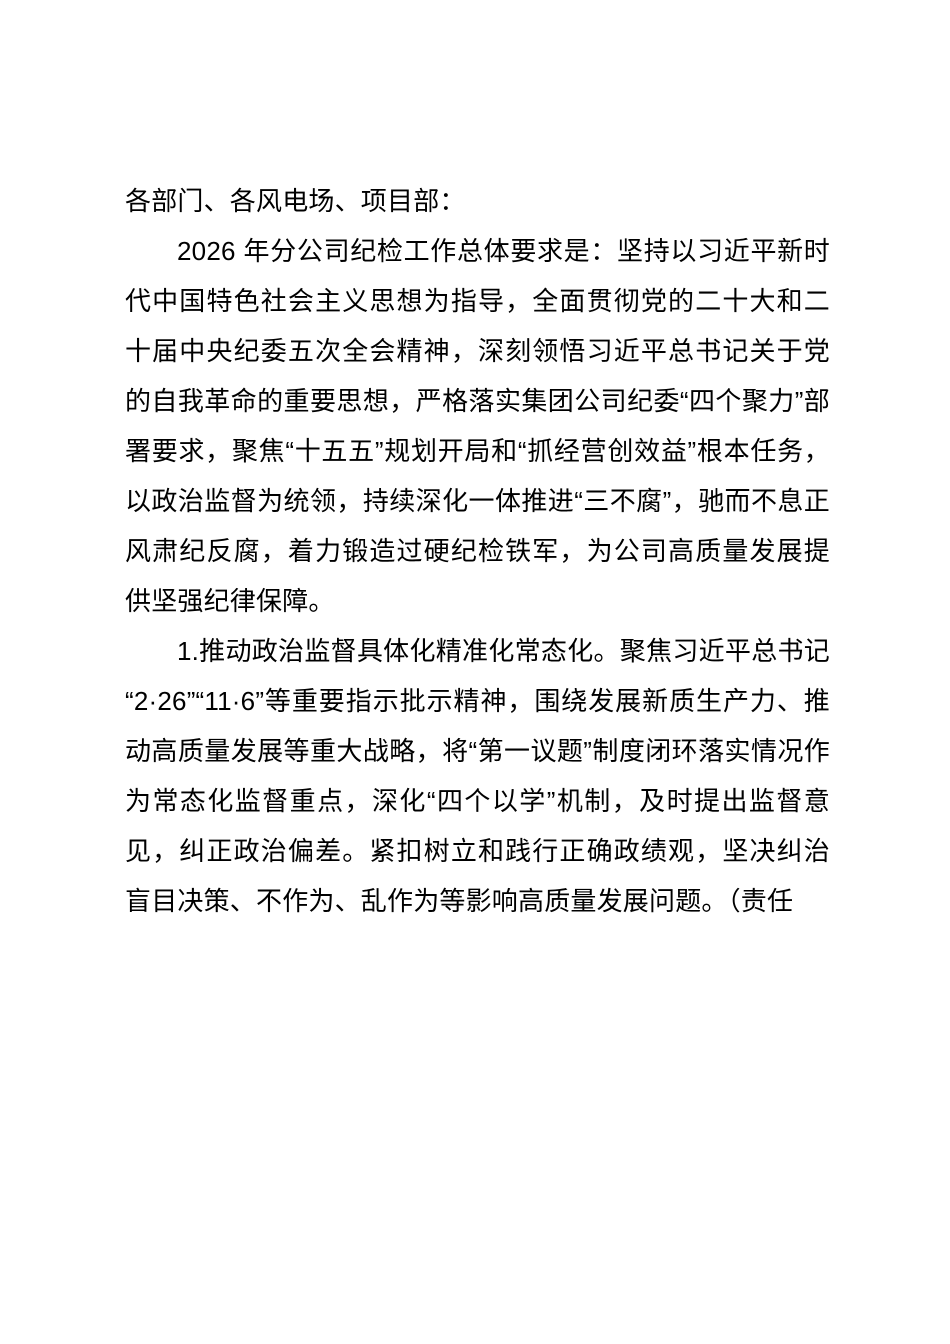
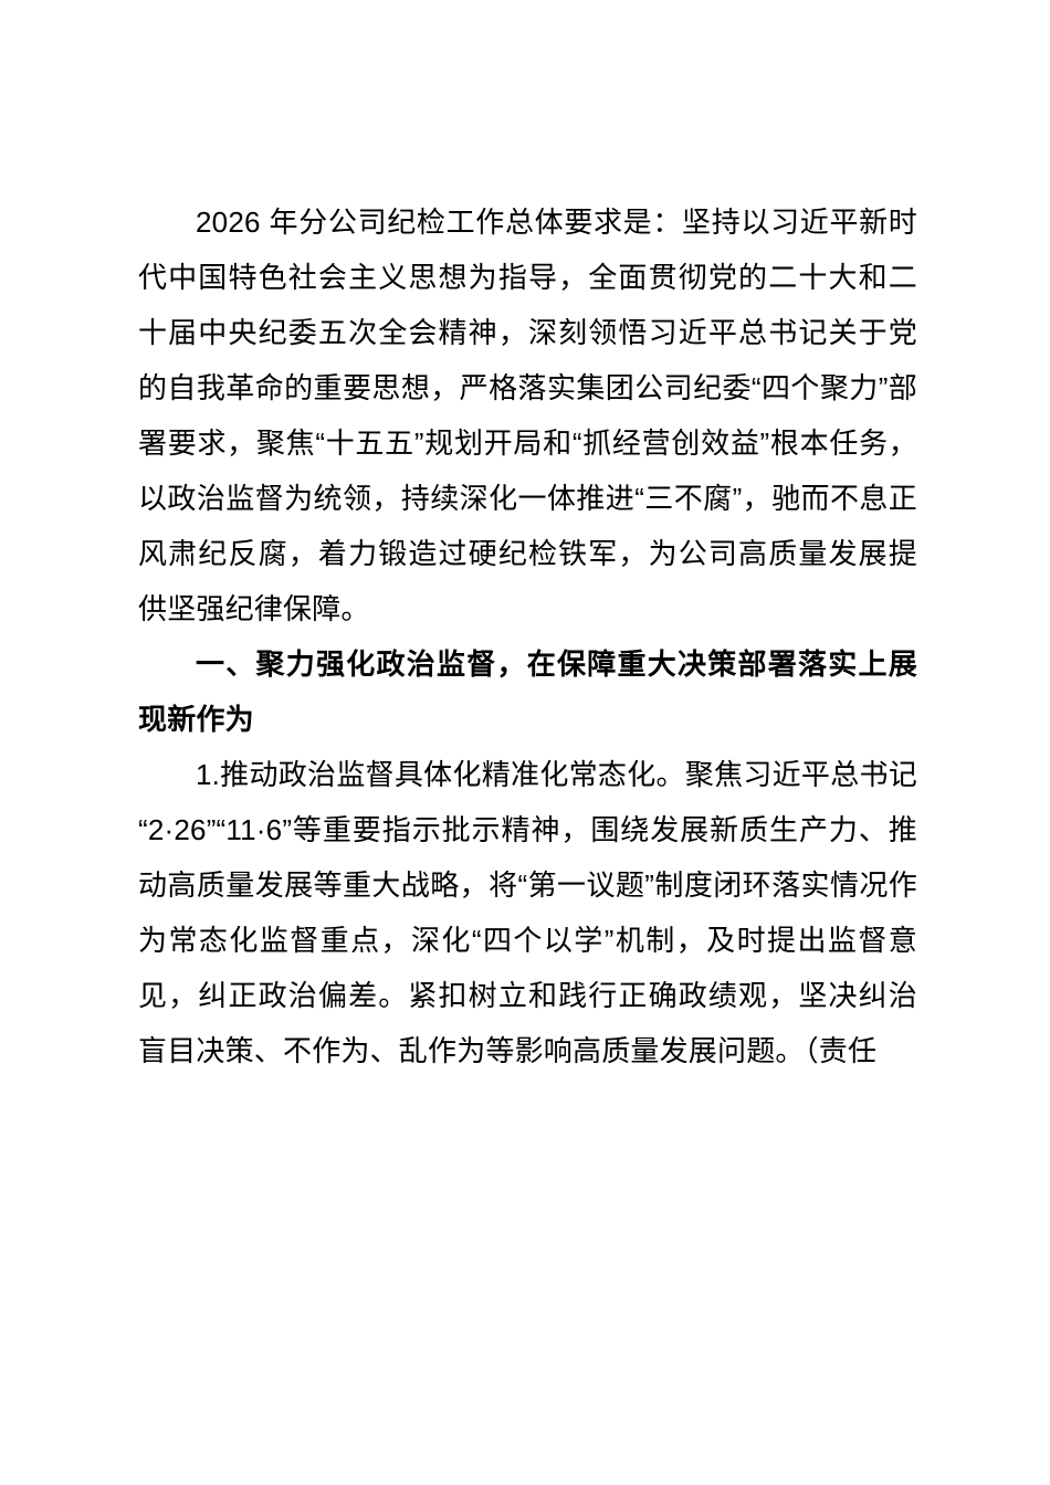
- 各部门、各风电场、项目部：
  2026 年分公司纪检工作总体要求是：坚持以习近平新时代中国特色社会主义思想为指导，全面贯彻党的二十大和二十届中央纪委五次全会精神，深刻领悟习近平总书记关于党的自我革命的重要思想，严格落实集团公司纪委“四个聚力”部署要求，聚焦“十五五”规划开局和“抓经营创效益”根本任务，以政治监督为统领，持续深化一体推进“三不腐”，驰而不息正风肃纪反腐，着力锻造过硬纪检铁军，为公司高质量发展提供坚强纪律保障。
+ 一、聚力强化政治监督，在保障重大决策部署落实上展现新作为
  1.推动政治监督具体化精准化常态化。聚焦习近平总书记“2·26”“11·6”等重要指示批示精神，围绕发展新质生产力、推动高质量发展等重大战略，将“第一议题”制度闭环落实情况作为常态化监督重点，深化“四个以学”机制，及时提出监督意见，纠正政治偏差。紧扣树立和践行正确政绩观，坚决纠治盲目决策、不作为、乱作为等影响高质量发展问题。（责任
